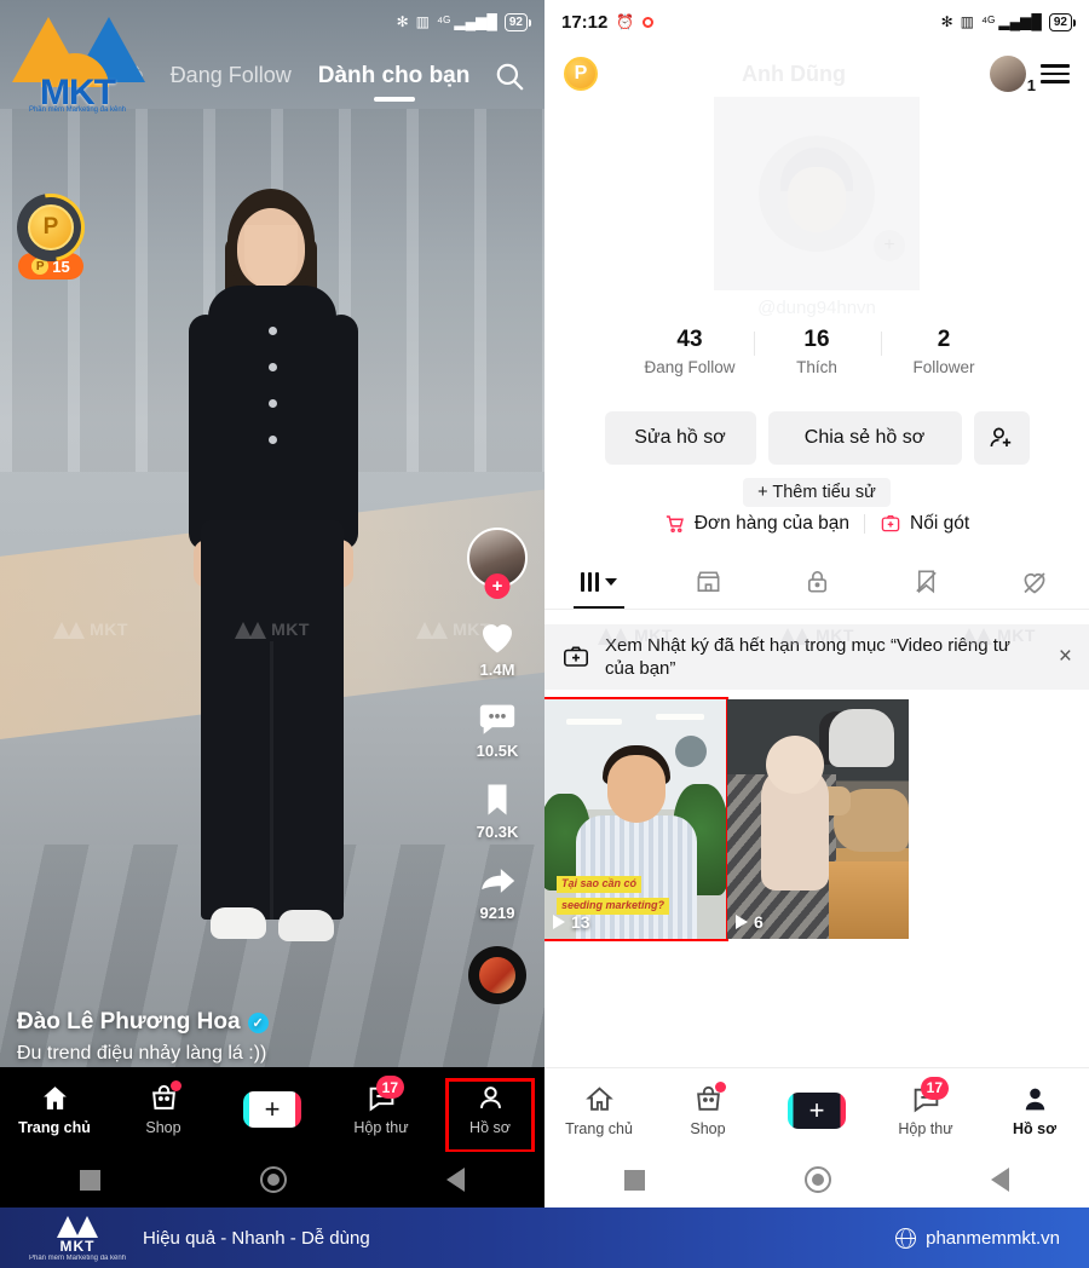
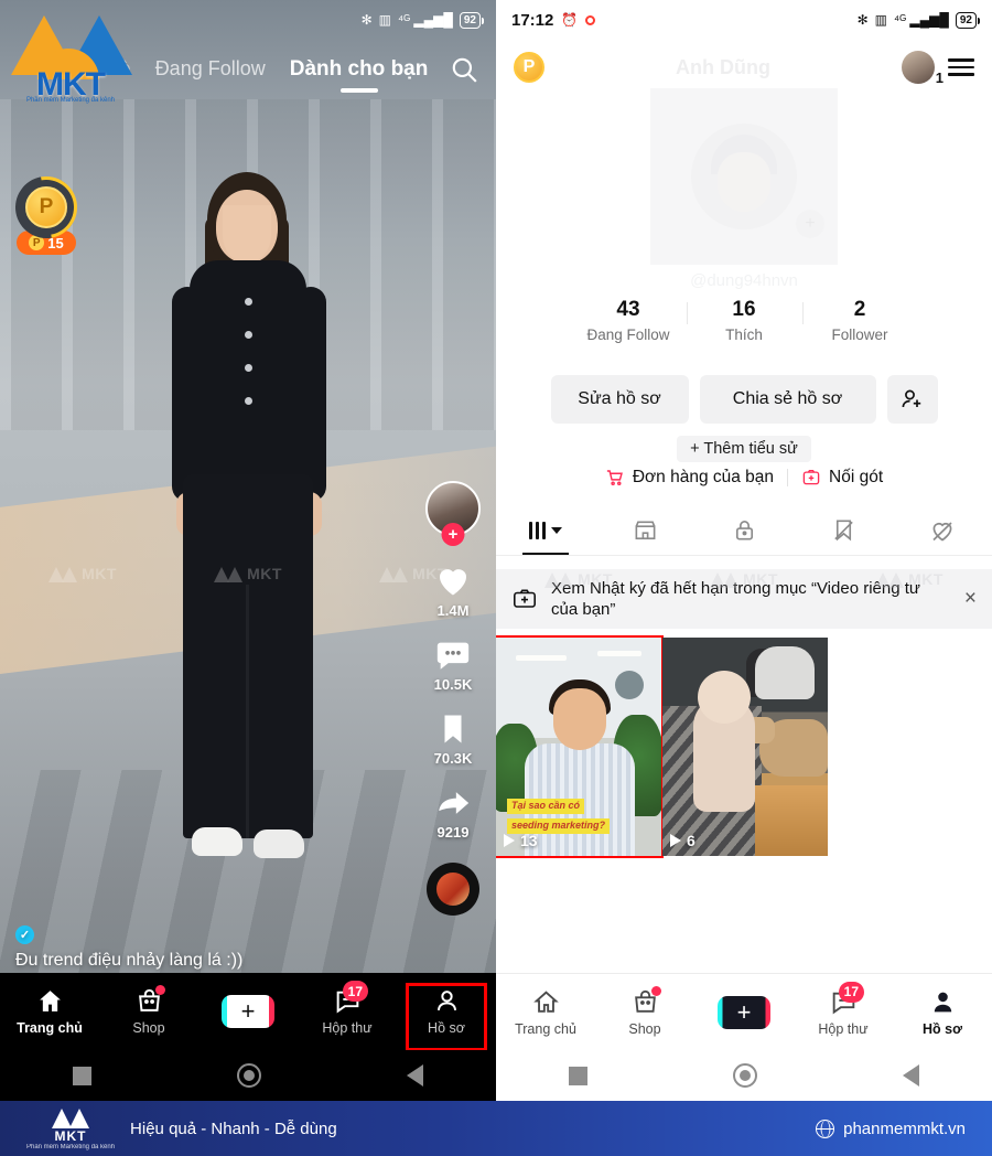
  MKT
  ✻
  ▥
  ⁴ᴳ ▂▄▆█
  92
  MKT
  Đang Follow
  Dành cho bạn
  P
  15
  +
  1.4M
  10.5K
  70.3K
  9219
- Đào Lê Phương Hoa
  ✓
  Đu trend điệu nhảy làng lá :))
  Trang chủ
  Shop
  +
  17
  Hộp thư
  Hồ sơ
  17:12
  ⏰
  ✻
  ▥
  ⁴ᴳ ▂▄▆█
  92
  P
  1
  43
  Đang Follow
  16
  Thích
  2
  Follower
  Sửa hồ sơ
  Chia sẻ hồ sơ
  + Thêm tiểu sử
  Đơn hàng của bạn
  Nối gót
  Xem Nhật ký đã hết hạn trong mục “Video riêng tư của bạn”
  ×
  Tại sao cần có
  seeding marketing?
  13
  6
  MKT
  MKT
  MKT
  Trang chủ
  Shop
  +
  17
  Hộp thư
  Hồ sơ
  MKT
  Hiệu quả - Nhanh - Dễ dùng
  phanmemmkt.vn
